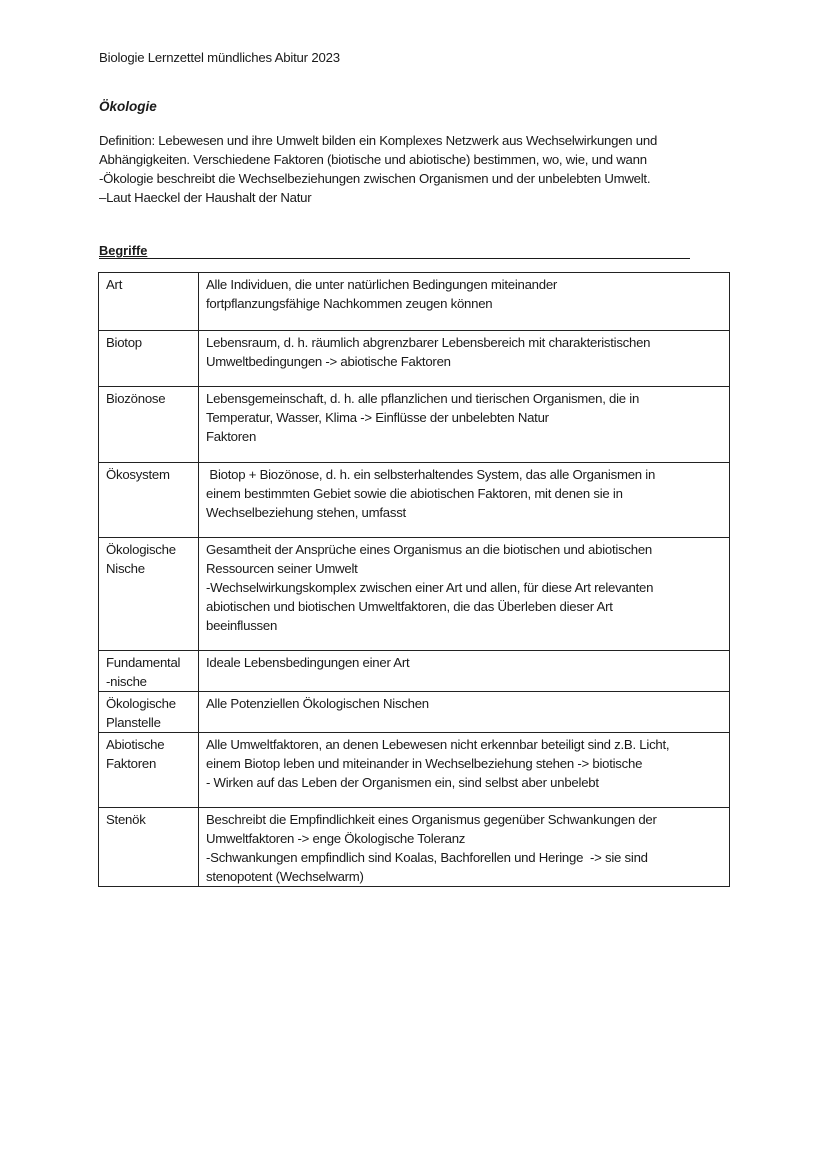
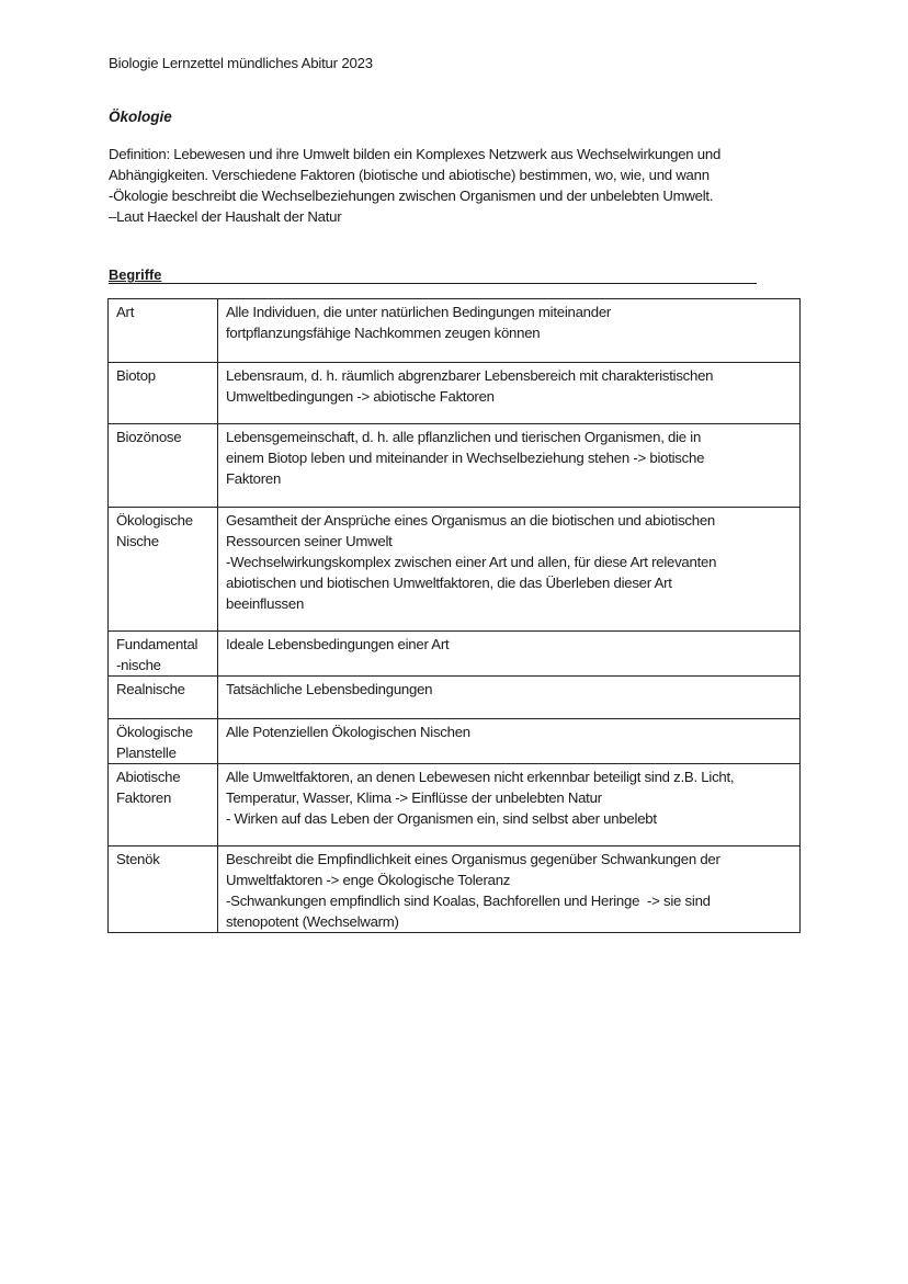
  Biologie Lernzettel mündliches Abitur 2023
  Ökologie
  Definition: Lebewesen und ihre Umwelt bilden ein Komplexes Netzwerk aus Wechselwirkungen und
  Abhängigkeiten. Verschiedene Faktoren (biotische und abiotische) bestimmen, wo, wie, und wann
  -Ökologie beschreibt die Wechselbeziehungen zwischen Organismen und der unbelebten Umwelt.
  –Laut Haeckel der Haushalt der Natur
  Begriffe
  Art	Alle Individuen, die unter natürlichen Bedingungen miteinanderfortpflanzungsfähige Nachkommen zeugen können
  Biotop	Lebensraum, d. h. räumlich abgrenzbarer Lebensbereich mit charakteristischenUmweltbedingungen -> abiotische Faktoren
- Biozönose	Lebensgemeinschaft, d. h. alle pflanzlichen und tierischen Organismen, die inTemperatur, Wasser, Klima -> Einflüsse der unbelebten NaturFaktoren
+ Biozönose	Lebensgemeinschaft, d. h. alle pflanzlichen und tierischen Organismen, die ineinem Biotop leben und miteinander in Wechselbeziehung stehen -> biotischeFaktoren
- Ökosystem	Biotop + Biozönose, d. h. ein selbsterhaltendes System, das alle Organismen ineinem bestimmten Gebiet sowie die abiotischen Faktoren, mit denen sie inWechselbeziehung stehen, umfasst
  ÖkologischeNische	Gesamtheit der Ansprüche eines Organismus an die biotischen und abiotischenRessourcen seiner Umwelt-Wechselwirkungskomplex zwischen einer Art und allen, für diese Art relevantenabiotischen und biotischen Umweltfaktoren, die das Überleben dieser Artbeeinflussen
  Fundamental-nische	Ideale Lebensbedingungen einer Art
+ Realnische	Tatsächliche Lebensbedingungen
  ÖkologischePlanstelle	Alle Potenziellen Ökologischen Nischen
- AbiotischeFaktoren	Alle Umweltfaktoren, an denen Lebewesen nicht erkennbar beteiligt sind z.B. Licht,einem Biotop leben und miteinander in Wechselbeziehung stehen -> biotische- Wirken auf das Leben der Organismen ein, sind selbst aber unbelebt
+ AbiotischeFaktoren	Alle Umweltfaktoren, an denen Lebewesen nicht erkennbar beteiligt sind z.B. Licht,Temperatur, Wasser, Klima -> Einflüsse der unbelebten Natur- Wirken auf das Leben der Organismen ein, sind selbst aber unbelebt
  Stenök	Beschreibt die Empfindlichkeit eines Organismus gegenüber Schwankungen derUmweltfaktoren -> enge Ökologische Toleranz-Schwankungen empfindlich sind Koalas, Bachforellen und Heringe -> sie sindstenopotent (Wechselwarm)
